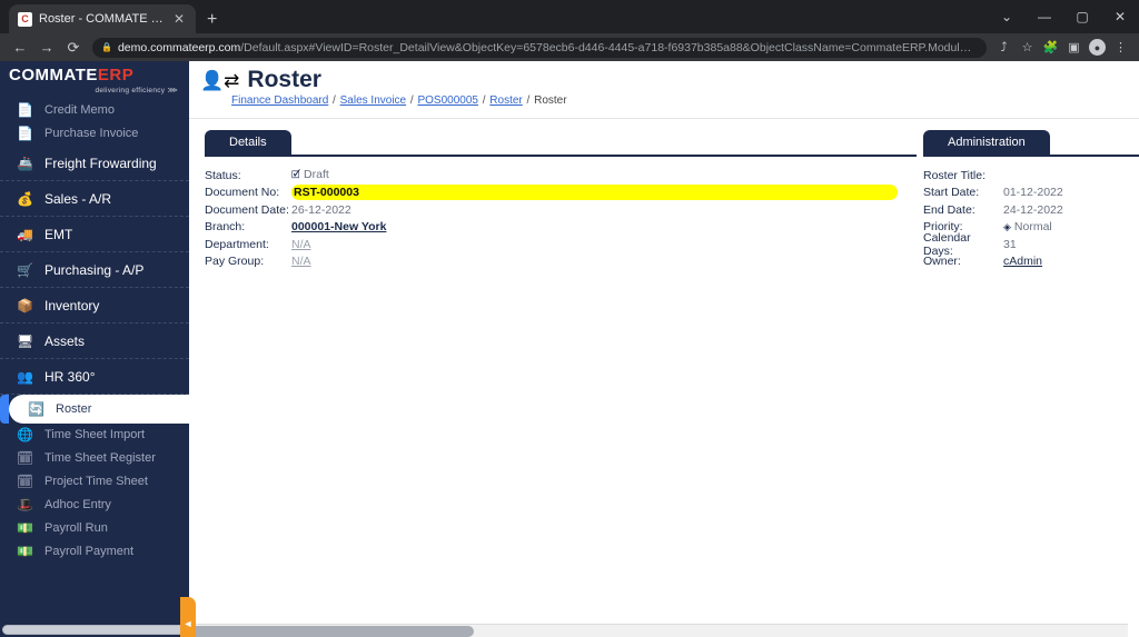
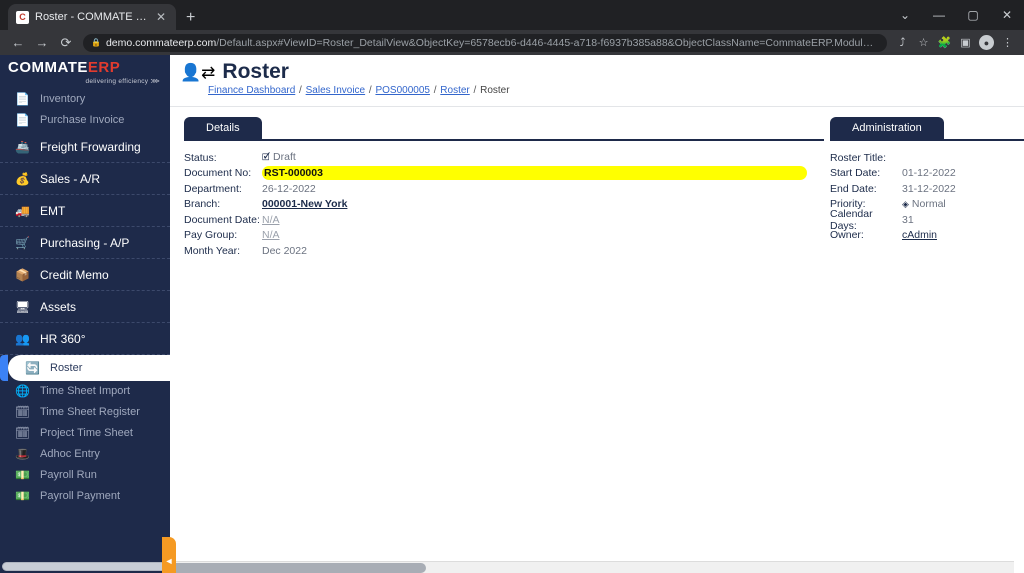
  C
  Roster - COMMATE ER
  ✕
  +
  ⌄
  —
  ▢
  ✕
  ←
  →
  ⟳
  🔒
  demo.commateerp.com/Default.aspx#ViewID=Roster_DetailView&ObjectKey=6578ecb6-d446-4445-a718-f6937b385a88&ObjectClassName=CommateERP.Module.R
  ⤴
  ☆
  🧩
  ▣
  ●
  ⋮
  COMMATEERP
  📄
- Credit Memo
+ Inventory
  📄
  Purchase Invoice
  🚢
  Freight Frowarding
  💰
  Sales - A/R
  🚚
  EMT
  🛒
  Purchasing - A/P
  📦
- Inventory
+ Credit Memo
  🖥
  Assets
  👥
  HR 360°
  🔄
  Roster
  🌐
  Time Sheet Import
  🗓
  Time Sheet Register
  🗓
  Project Time Sheet
  🎩
  Adhoc Entry
  💵
  Payroll Run
  💵
  Payroll Payment
  ◄
  👤⇄
  Roster
  Finance Dashboard / Sales Invoice / POS000005 / Roster / Roster
  Details
  Status:
  🗹 Draft
  Document No:
  RST-000003
- Document Date:
+ Department:
  26-12-2022
  Branch:
  000001-New York
- Department:
+ Document Date:
  N/A
  Pay Group:
  N/A
+ Month Year:
+ Dec 2022
  Administration
  Roster Title:
  Start Date:
  01-12-2022
  End Date:
- 24-12-2022
+ 31-12-2022
  Priority:
  ◈ Normal
  Calendar Days:
  31
  Owner:
  cAdmin
